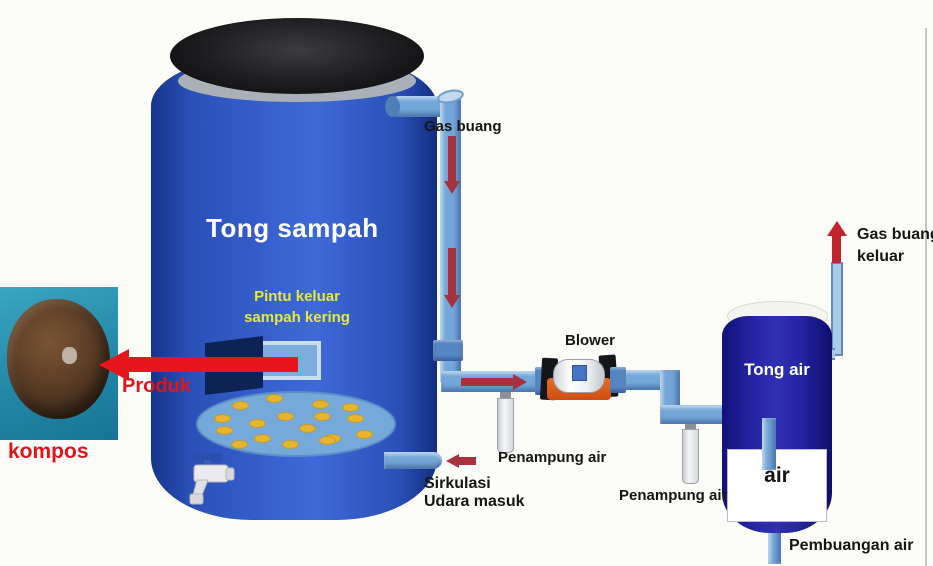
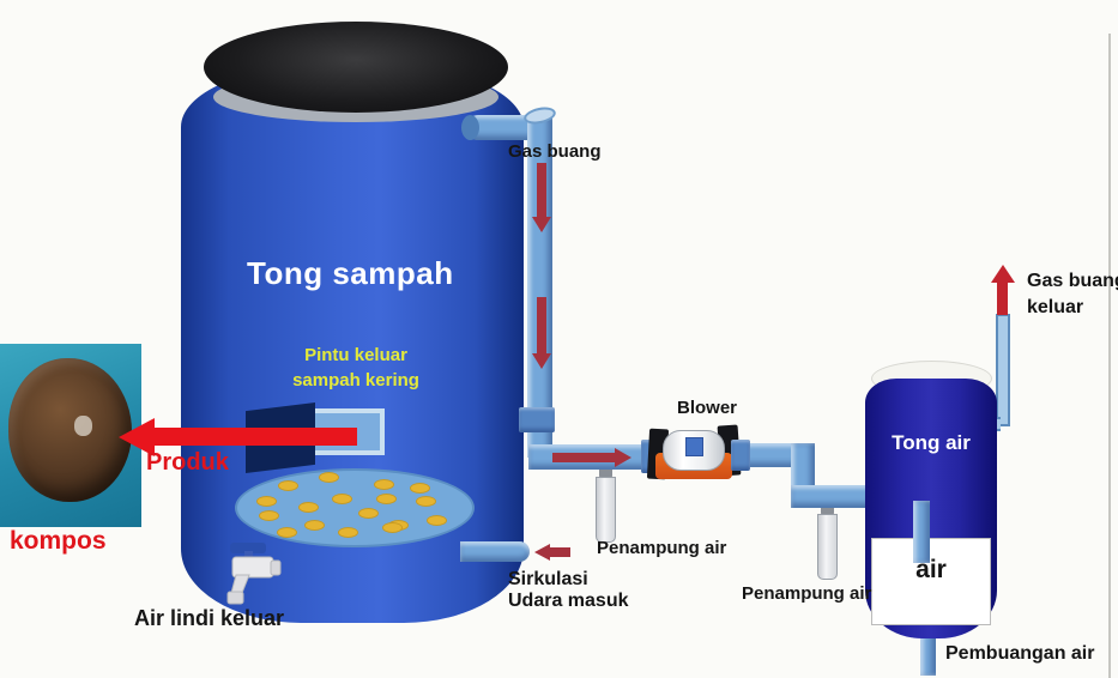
  kompos
  Tong sampah
  Pintu keluar
  sampah kering
  Produk
+ Air lindi keluar
  Gas buang
  Blower
  Penampung air
  Sirkulasi
  Udara masuk
  Penampung air
  Tong air
  air
  Pembuangan air
  Gas buan
  keluar
